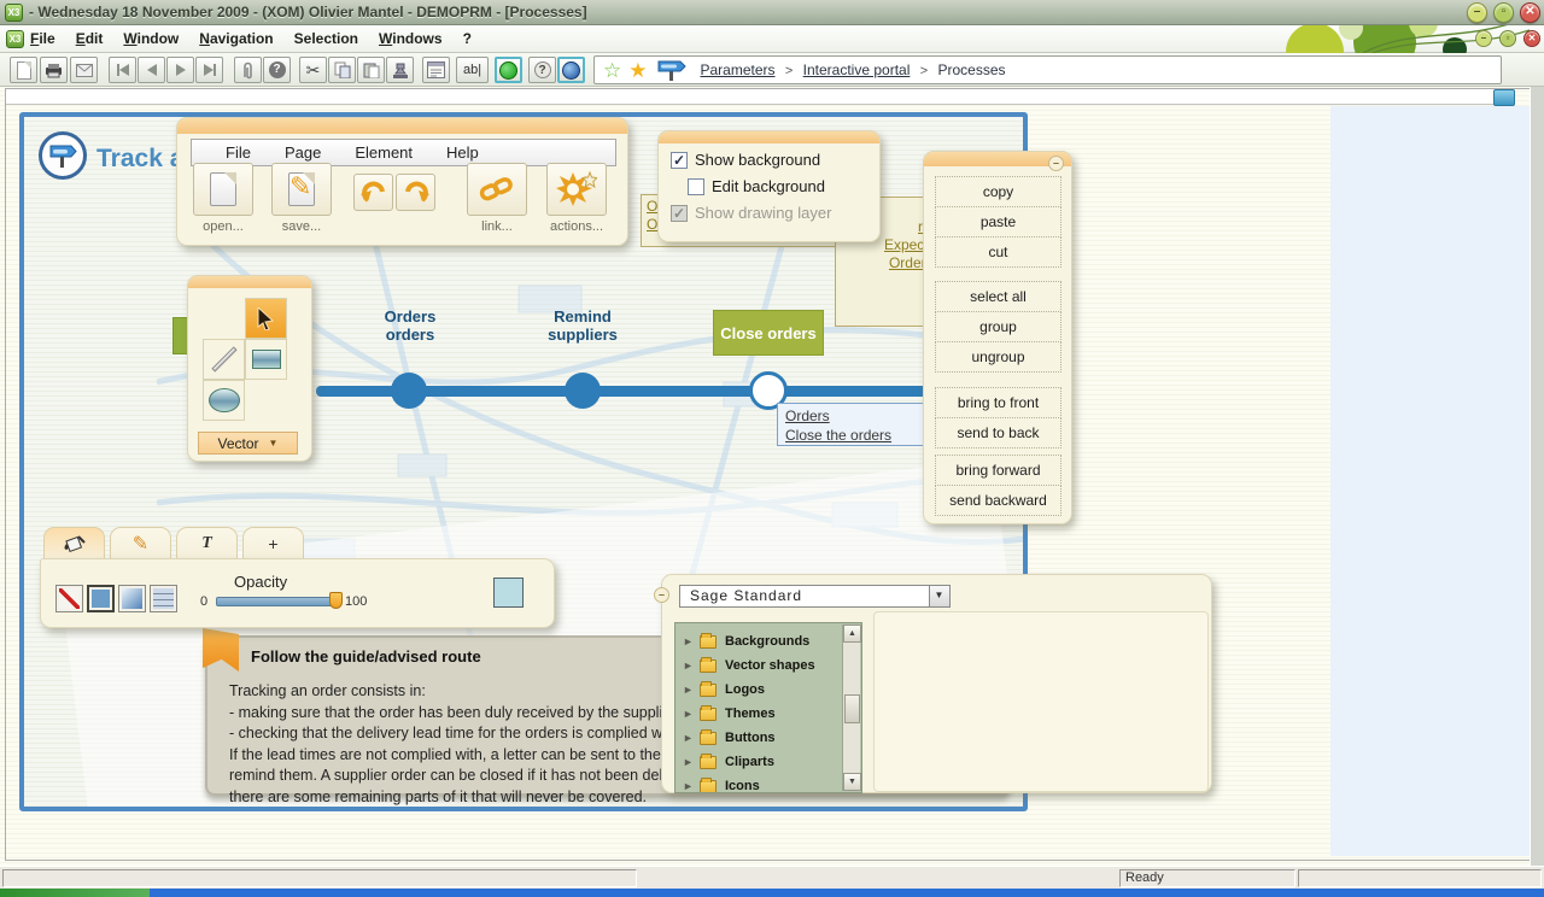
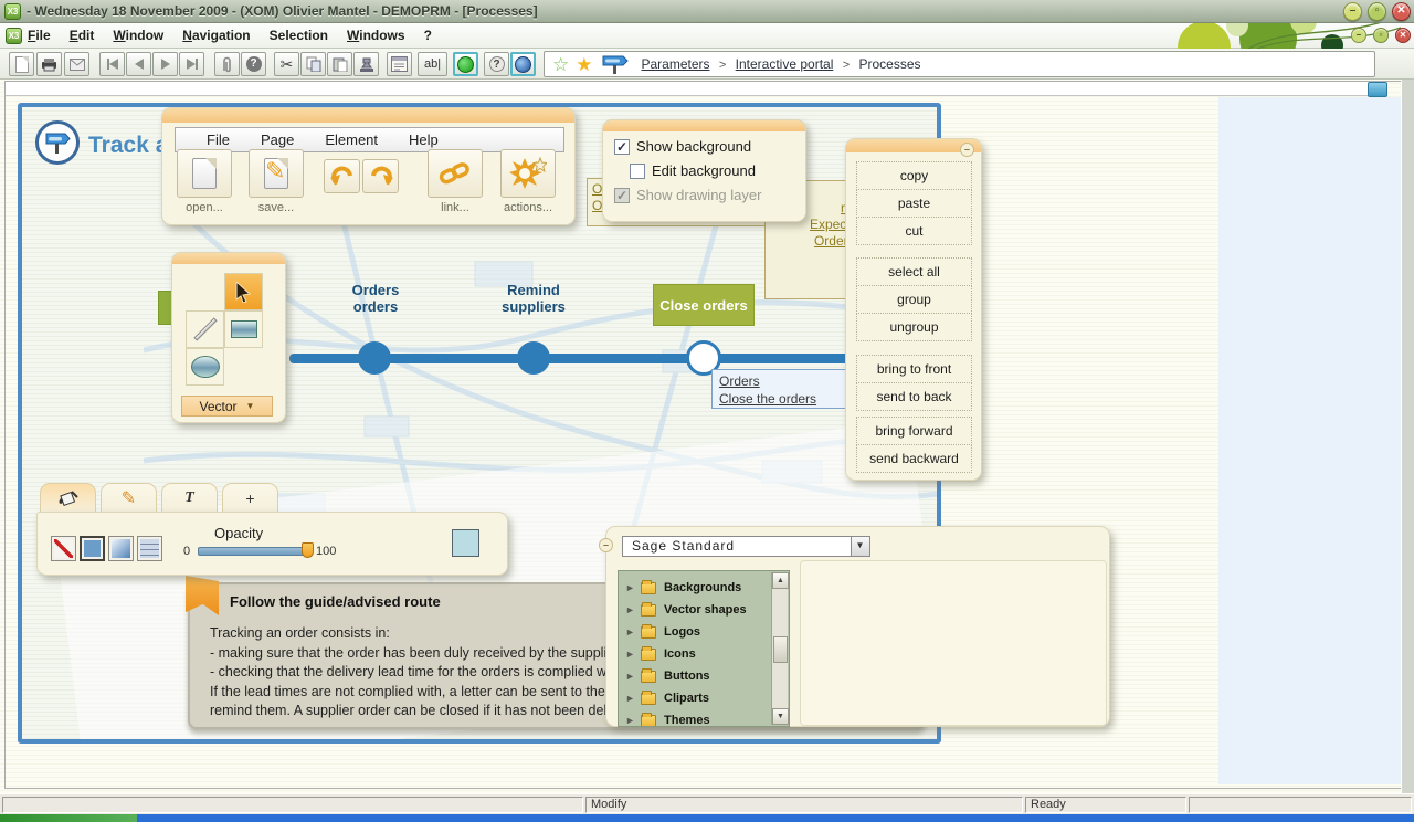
  X3
  - Wednesday 18 November 2009 - (XOM) Olivier Mantel - DEMOPRM - [Processes]
  –
  ▫
  ✕
  X3
  File
  Edit
  Window
  Navigation
  Selection
  Windows
  ?
  –
  ▫
  ✕
  ?
  ✂
  ab|
  ?
  ☆
  ★
  Parameters > Interactive portal > Processes
  Track
  Orders
  orders
  Remind
  suppliers
  Close orders
  Orders
  Close the orders
  Follow the guide/advised route
  Tracking an order consists in:
  - making sure that the order has been duly received by the suppl
  - checking that the delivery lead time for the orders is complied w
  If the lead times are not complied with, a letter can be sent to the
  remind them. A supplier order can be closed if it has not been de
- there are some remaining parts of it that will never be covered.
  File
  Page
  Element
  Help
  ✎
  open...
  save...
  link...
  actions...
  ✓
  Show background
  Edit background
  ✓
  Show drawing layer
  –
  copy
  paste
  cut
  select all
  group
  ungroup
  bring to front
  send to back
  bring forward
  send backward
  Vector
  ▼
  ✎
  T
  +
  Opacity
  0
  100
  –
  Sage Standard
  ▼
  ►
  Backgrounds
  ►
  Vector shapes
  ►
  Logos
  ►
- Themes
+ Icons
  ►
  Buttons
  ►
  Cliparts
  ►
- Icons
+ Themes
+ Modify
  Ready
